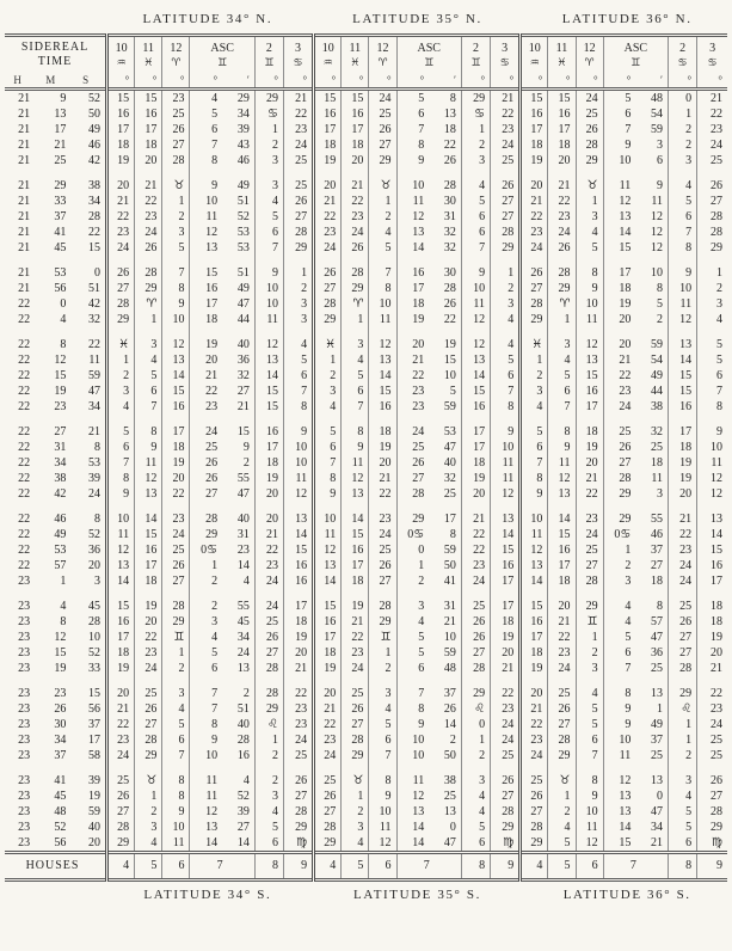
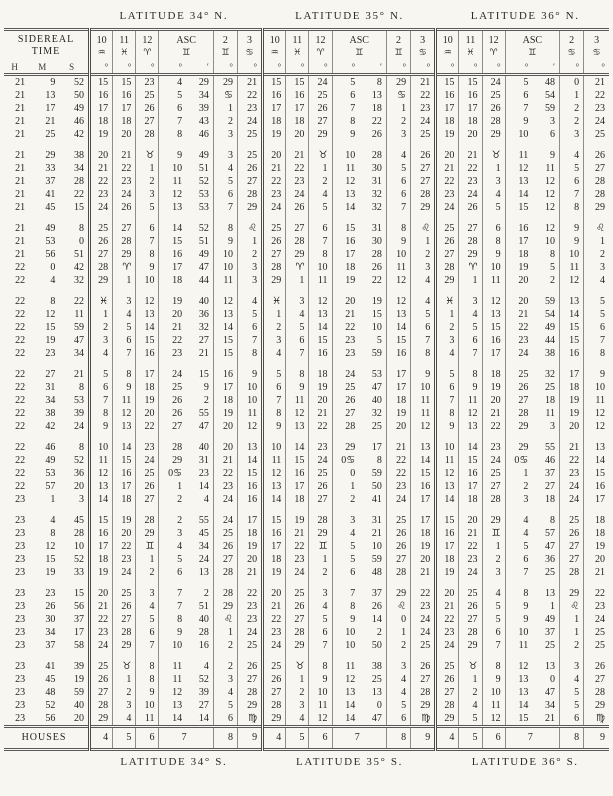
  LATITUDE 34° N.
  LATITUDE 35° N.
  LATITUDE 36° N.
  SIDEREALTIME	10♒	11♓	12♈	ASC♊	2♊	3♋	10♒	11♓	12♈	ASC♊	2♊	3♋	10♒	11♓	12♈	ASC♊	2♋	3♋
  H	M	S	°	°	°	°	′	°	°	°	°	°	°	′	°	°	°	°	°	°	′	°	°
  21	9	52	15	15	23	4	29	29	21	15	15	24	5	8	29	21	15	15	24	5	48	0	21
  21	13	50	16	16	25	5	34	♋	22	16	16	25	6	13	♋	22	16	16	25	6	54	1	22
  21	17	49	17	17	26	6	39	1	23	17	17	26	7	18	1	23	17	17	26	7	59	2	23
  21	21	46	18	18	27	7	43	2	24	18	18	27	8	22	2	24	18	18	28	9	3	2	24
  21	25	42	19	20	28	8	46	3	25	19	20	29	9	26	3	25	19	20	29	10	6	3	25
  21	29	38	20	21	♉	9	49	3	25	20	21	♉	10	28	4	26	20	21	♉	11	9	4	26
  21	33	34	21	22	1	10	51	4	26	21	22	1	11	30	5	27	21	22	1	12	11	5	27
  21	37	28	22	23	2	11	52	5	27	22	23	2	12	31	6	27	22	23	3	13	12	6	28
  21	41	22	23	24	3	12	53	6	28	23	24	4	13	32	6	28	23	24	4	14	12	7	28
  21	45	15	24	26	5	13	53	7	29	24	26	5	14	32	7	29	24	26	5	15	12	8	29
+ 21	49	8	25	27	6	14	52	8	♌	25	27	6	15	31	8	♌	25	27	6	16	12	9	♌
  21	53	0	26	28	7	15	51	9	1	26	28	7	16	30	9	1	26	28	8	17	10	9	1
  21	56	51	27	29	8	16	49	10	2	27	29	8	17	28	10	2	27	29	9	18	8	10	2
  22	0	42	28	♈	9	17	47	10	3	28	♈	10	18	26	11	3	28	♈	10	19	5	11	3
  22	4	32	29	1	10	18	44	11	3	29	1	11	19	22	12	4	29	1	11	20	2	12	4
  22	8	22	♓	3	12	19	40	12	4	♓	3	12	20	19	12	4	♓	3	12	20	59	13	5
  22	12	11	1	4	13	20	36	13	5	1	4	13	21	15	13	5	1	4	13	21	54	14	5
  22	15	59	2	5	14	21	32	14	6	2	5	14	22	10	14	6	2	5	15	22	49	15	6
  22	19	47	3	6	15	22	27	15	7	3	6	15	23	5	15	7	3	6	16	23	44	15	7
  22	23	34	4	7	16	23	21	15	8	4	7	16	23	59	16	8	4	7	17	24	38	16	8
  22	27	21	5	8	17	24	15	16	9	5	8	18	24	53	17	9	5	8	18	25	32	17	9
  22	31	8	6	9	18	25	9	17	10	6	9	19	25	47	17	10	6	9	19	26	25	18	10
  22	34	53	7	11	19	26	2	18	10	7	11	20	26	40	18	11	7	11	20	27	18	19	11
  22	38	39	8	12	20	26	55	19	11	8	12	21	27	32	19	11	8	12	21	28	11	19	12
  22	42	24	9	13	22	27	47	20	12	9	13	22	28	25	20	12	9	13	22	29	3	20	12
  22	46	8	10	14	23	28	40	20	13	10	14	23	29	17	21	13	10	14	23	29	55	21	13
  22	49	52	11	15	24	29	31	21	14	11	15	24	0♋	8	22	14	11	15	24	0♋	46	22	14
  22	53	36	12	16	25	0♋	23	22	15	12	16	25	0	59	22	15	12	16	25	1	37	23	15
  22	57	20	13	17	26	1	14	23	16	13	17	26	1	50	23	16	13	17	27	2	27	24	16
  23	1	3	14	18	27	2	4	24	16	14	18	27	2	41	24	17	14	18	28	3	18	24	17
  23	4	45	15	19	28	2	55	24	17	15	19	28	3	31	25	17	15	20	29	4	8	25	18
  23	8	28	16	20	29	3	45	25	18	16	21	29	4	21	26	18	16	21	♊	4	57	26	18
  23	12	10	17	22	♊	4	34	26	19	17	22	♊	5	10	26	19	17	22	1	5	47	27	19
  23	15	52	18	23	1	5	24	27	20	18	23	1	5	59	27	20	18	23	2	6	36	27	20
  23	19	33	19	24	2	6	13	28	21	19	24	2	6	48	28	21	19	24	3	7	25	28	21
  23	23	15	20	25	3	7	2	28	22	20	25	3	7	37	29	22	20	25	4	8	13	29	22
  23	26	56	21	26	4	7	51	29	23	21	26	4	8	26	♌	23	21	26	5	9	1	♌	23
  23	30	37	22	27	5	8	40	♌	23	22	27	5	9	14	0	24	22	27	5	9	49	1	24
  23	34	17	23	28	6	9	28	1	24	23	28	6	10	2	1	24	23	28	6	10	37	1	25
  23	37	58	24	29	7	10	16	2	25	24	29	7	10	50	2	25	24	29	7	11	25	2	25
  23	41	39	25	♉	8	11	4	2	26	25	♉	8	11	38	3	26	25	♉	8	12	13	3	26
  23	45	19	26	1	8	11	52	3	27	26	1	9	12	25	4	27	26	1	9	13	0	4	27
  23	48	59	27	2	9	12	39	4	28	27	2	10	13	13	4	28	27	2	10	13	47	5	28
  23	52	40	28	3	10	13	27	5	29	28	3	11	14	0	5	29	28	4	11	14	34	5	29
  23	56	20	29	4	11	14	14	6	♍	29	4	12	14	47	6	♍	29	5	12	15	21	6	♍
  HOUSES	4	5	6	7	8	9	4	5	6	7	8	9	4	5	6	7	8	9
  LATITUDE 34° S.
  LATITUDE 35° S.
  LATITUDE 36° S.
